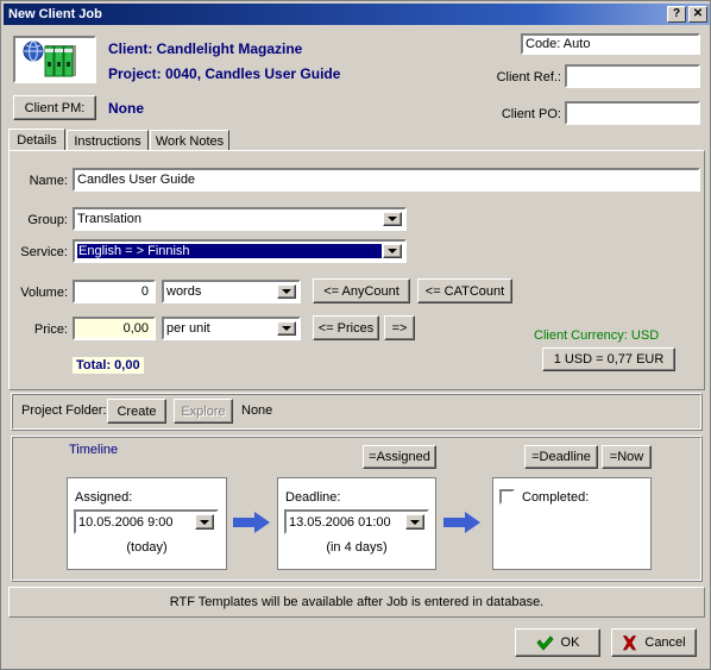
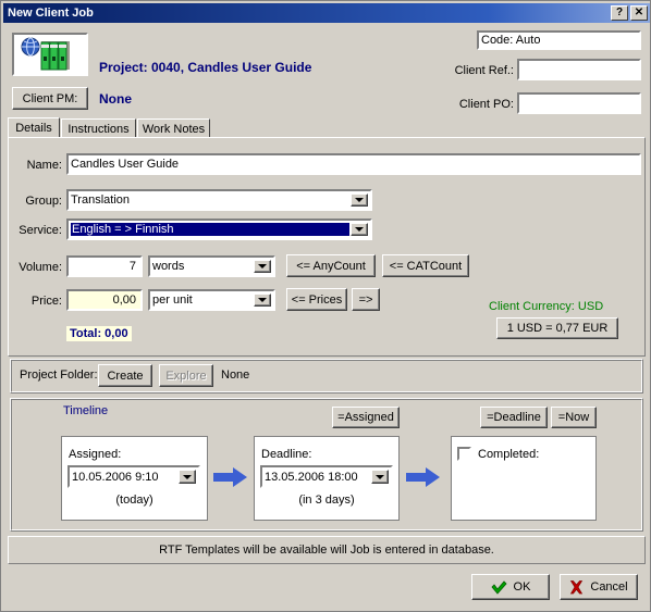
  New Client Job
  ?
  ✕
- Client: Candlelight Magazine
  Project: 0040, Candles User Guide
  Client PM:
  None
  Code: Auto
  Client Ref.:
  Client PO:
  Details
  Instructions
  Work Notes
  Name:
  Candles User Guide
  Group:
  Translation
  Service:
  English = > Finnish
  Volume:
- 0
+ 7
  words
  <= AnyCount
  <= CATCount
  Price:
  0,00
  per unit
  <= Prices
  =>
  Total: 0,00
  Client Currency: USD
  1 USD = 0,77 EUR
  Project Folder:
  Create
  Explore
  None
  Timeline
  =Assigned
  =Deadline
  =Now
  Assigned:
- 10.05.2006 9:00
+ 10.05.2006 9:10
  (today)
  Deadline:
- 13.05.2006 01:00
+ 13.05.2006 18:00
- (in 4 days)
+ (in 3 days)
  Completed:
- RTF Templates will be available after Job is entered in database.
+ RTF Templates will be available will Job is entered in database.
  OK
  Cancel
